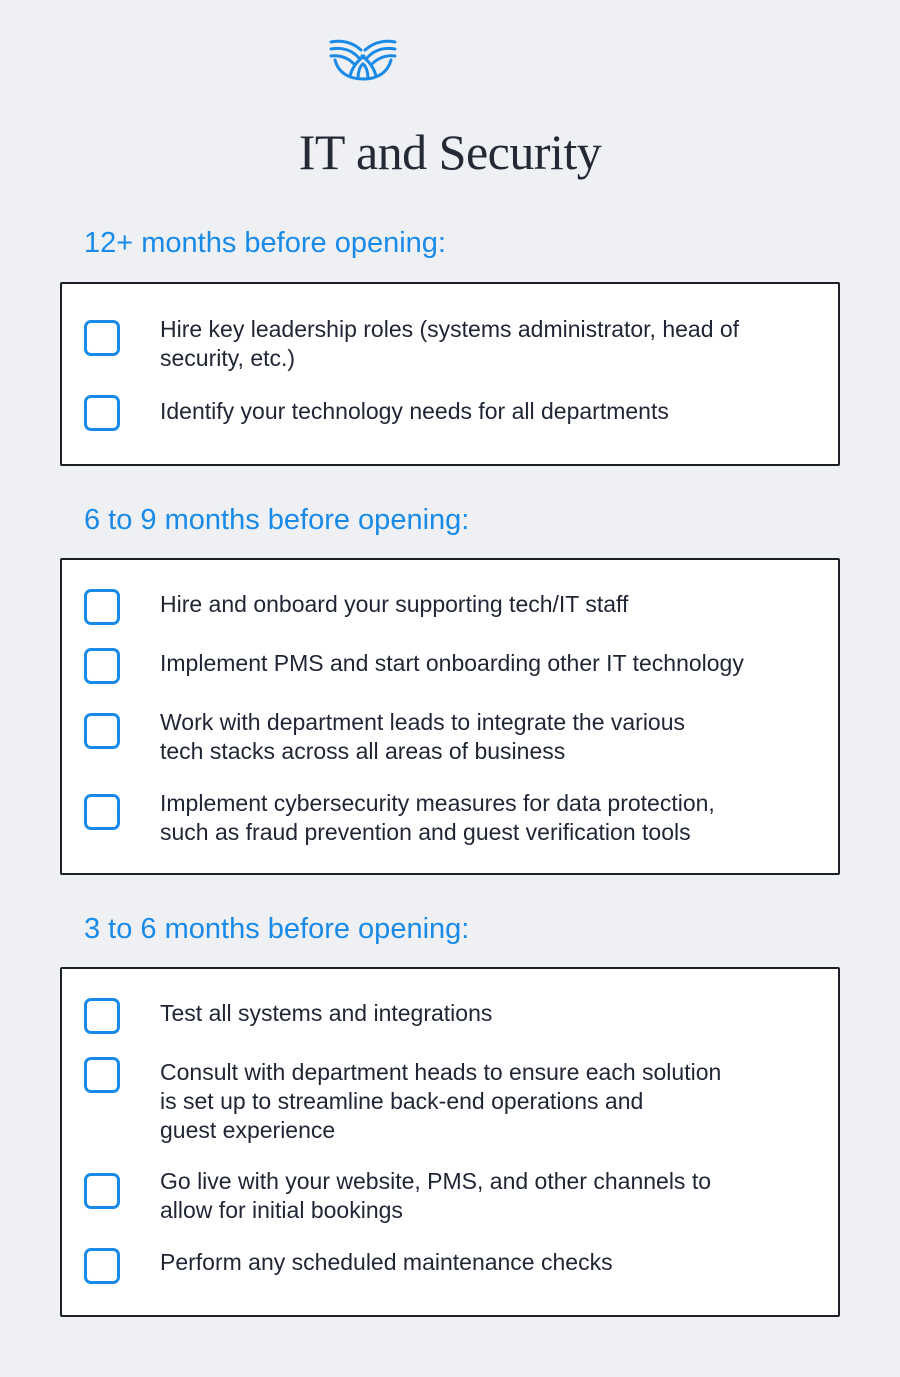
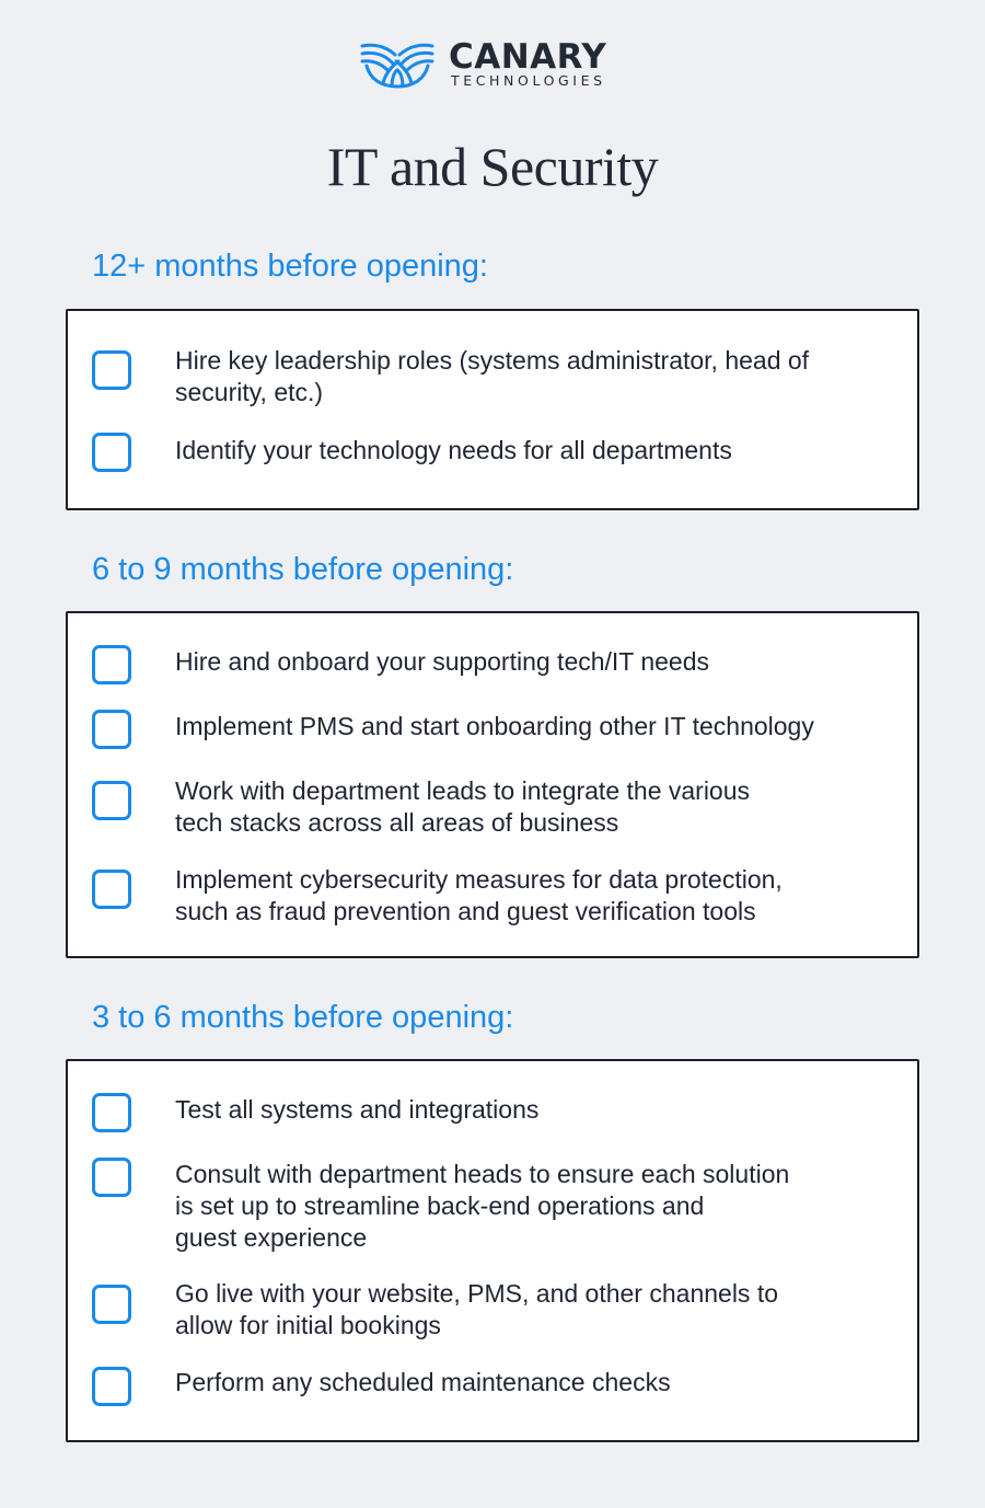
+ CANARY
+ TECHNOLOGIES
  IT and Security
  12+ months before opening:
  Hire key leadership roles (systems administrator, head of
  security, etc.)
  Identify your technology needs for all departments
  6 to 9 months before opening:
- Hire and onboard your supporting tech/IT staff
+ Hire and onboard your supporting tech/IT needs
  Implement PMS and start onboarding other IT technology
  Work with department leads to integrate the various
  tech stacks across all areas of business
  Implement cybersecurity measures for data protection,
  such as fraud prevention and guest verification tools
  3 to 6 months before opening:
  Test all systems and integrations
  Consult with department heads to ensure each solution
  is set up to streamline back-end operations and
  guest experience
  Go live with your website, PMS, and other channels to
  allow for initial bookings
  Perform any scheduled maintenance checks
